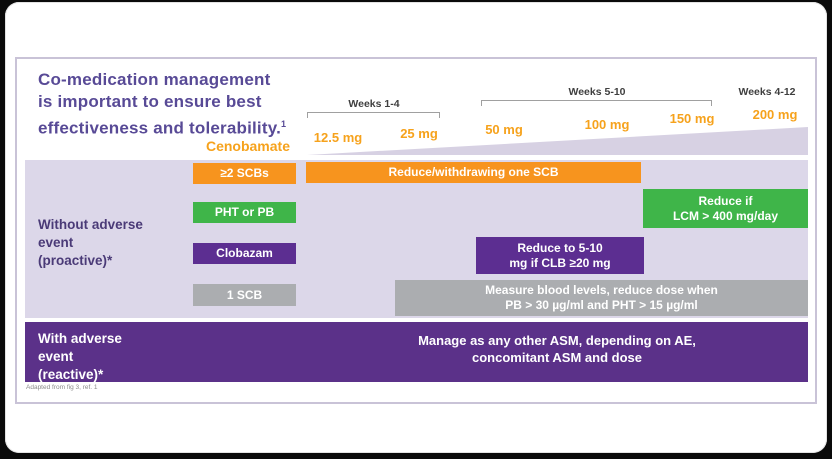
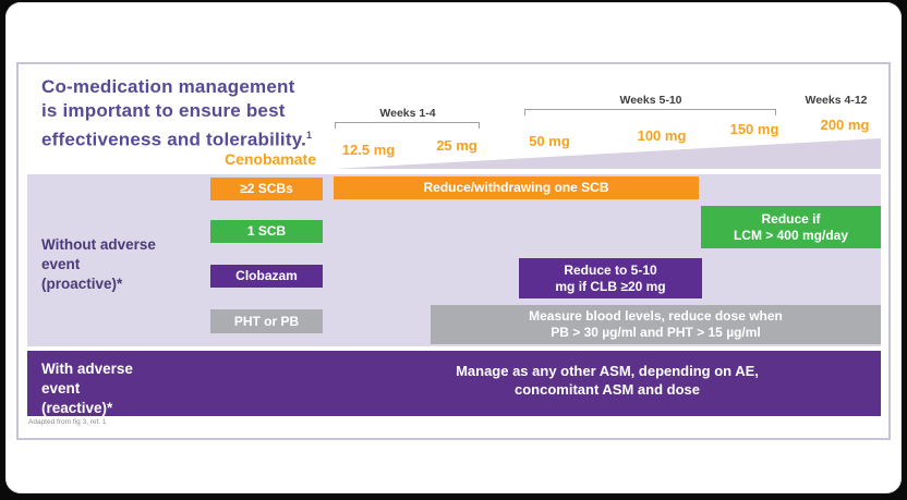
  Co-medication management
  is important to ensure best
  effectiveness and tolerability.1
  Cenobamate
  Weeks 1-4
  Weeks 5-10
  Weeks 4-12
  12.5 mg
  25 mg
  50 mg
  100 mg
  150 mg
  200 mg
  Without adverse
  event
  (proactive)*
  With adverse
  event
  (reactive)*
  ≥2 SCBs
- PHT or PB
+ 1 SCB
  Clobazam
- 1 SCB
+ PHT or PB
  Reduce/withdrawing one SCB
  Reduce if
  LCM > 400 mg/day
  Reduce to 5-10
  mg if CLB ≥20 mg
  Measure blood levels, reduce dose when
  PB > 30 µg/ml and PHT > 15 µg/ml
  Manage as any other ASM, depending on AE,
  concomitant ASM and dose
